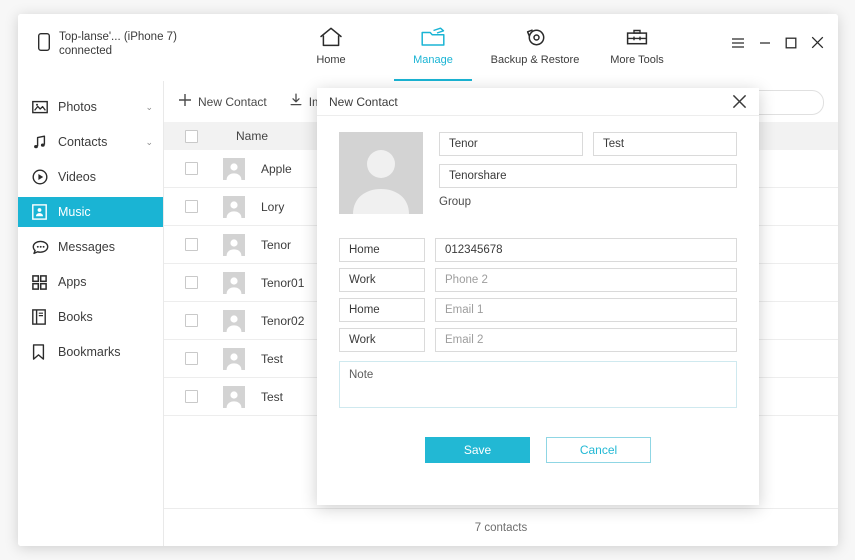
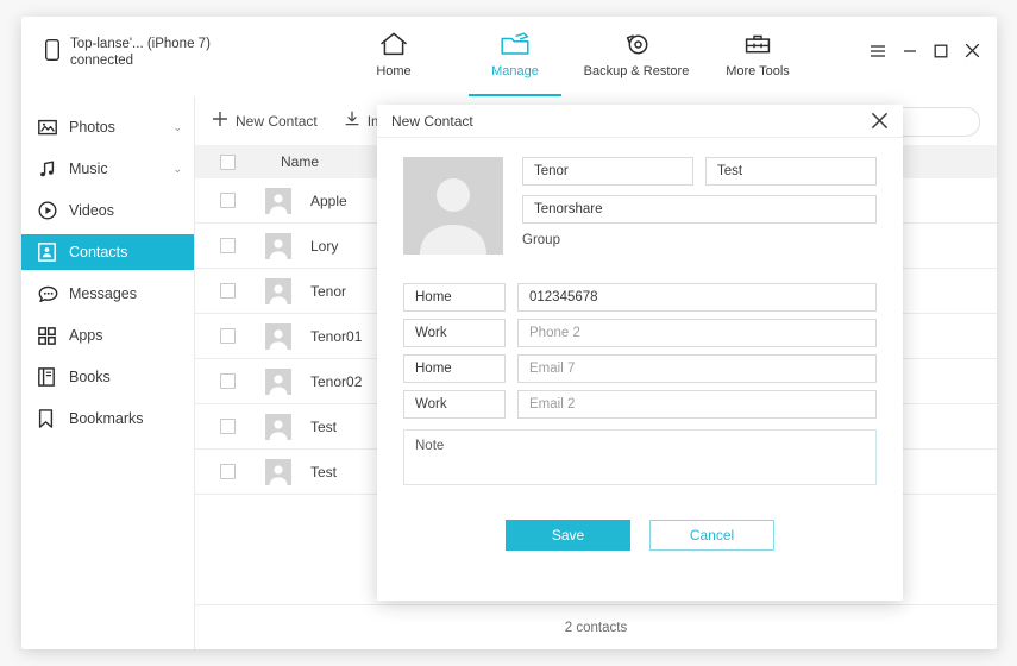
  Top-lanse'... (iPhone 7)
  connected
  Home
  Manage
  Backup & Restore
  More Tools
  Photos
  ⌄
- Contacts
+ Music
  ⌄
  Videos
- Music
+ Contacts
  Messages
  Apps
  Books
  Bookmarks
  New Contact
  Name
  Apple
  Lory
  Tenor
  Tenor01
  Tenor02
  Test
  Test
- 7 contacts
+ 2 contacts
  New Contact
  Tenor
  Test
  Tenorshare
  Group
  Home
  012345678
  Work
  Phone 2
  Home
- Email 1
+ Email 7
  Work
  Email 2
  Note
  Save
  Cancel
